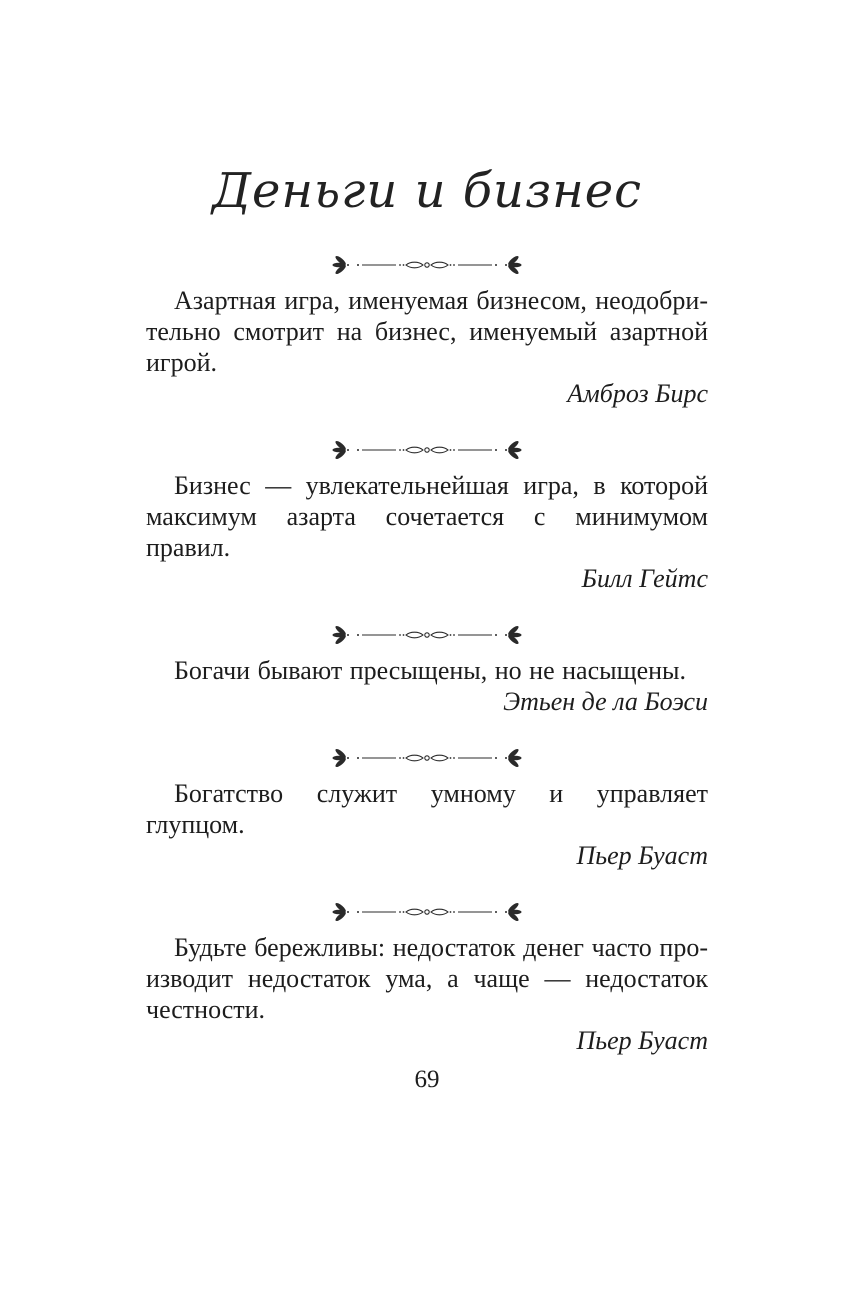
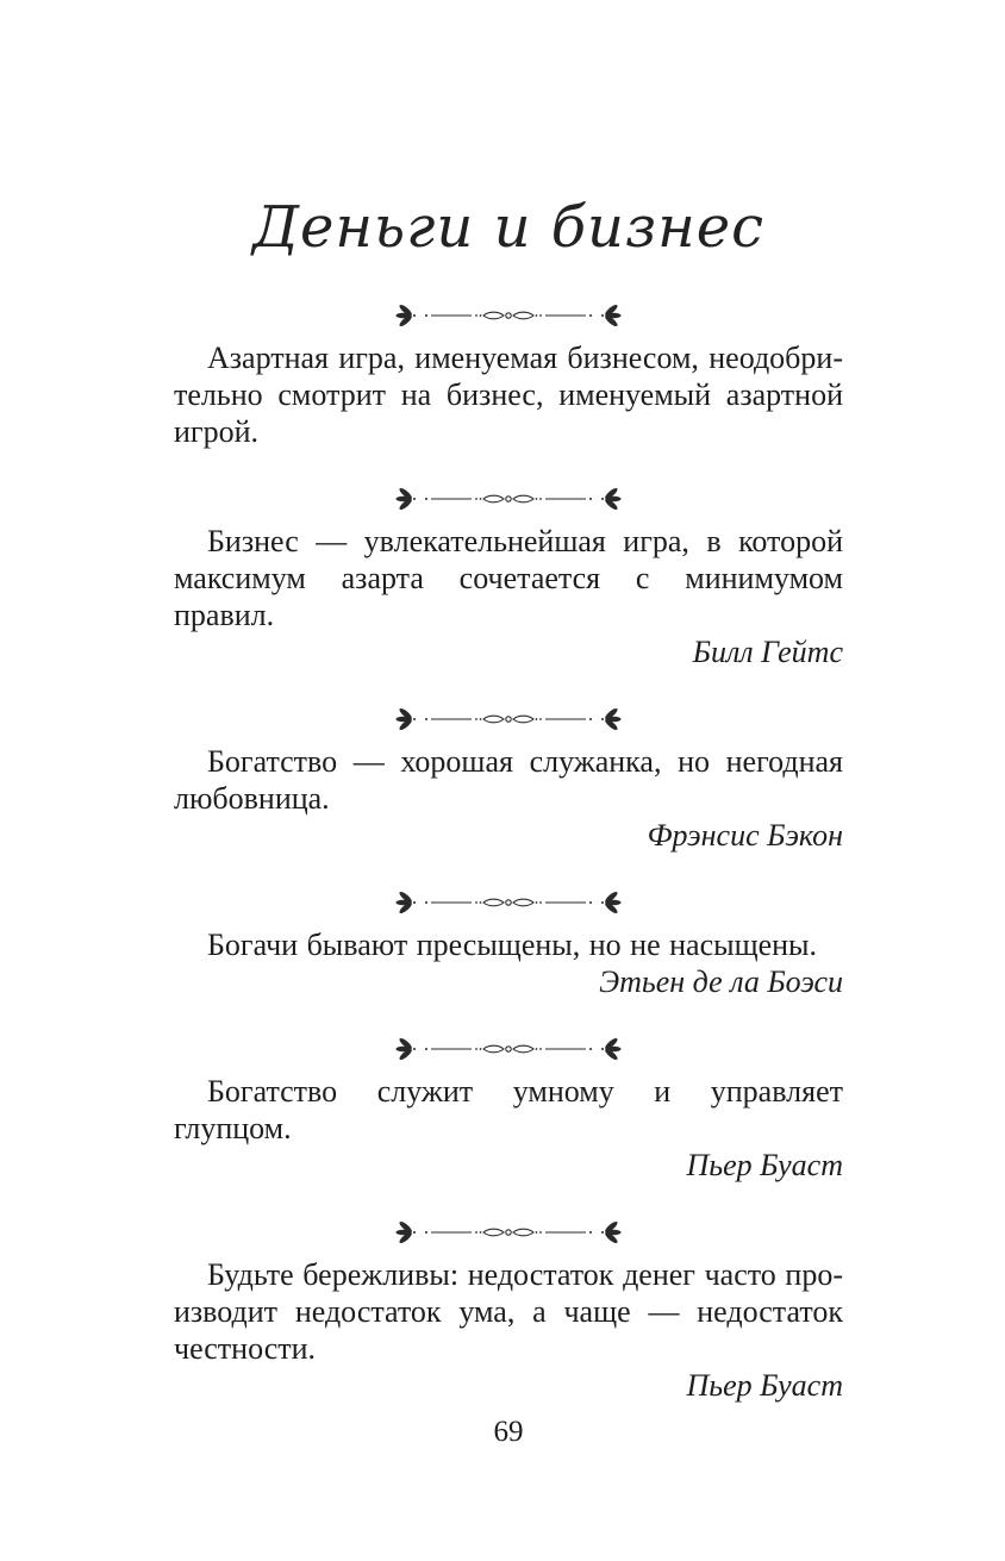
  Деньги и бизнес
  Азартная игра, именуемая бизнесом, неодобри­тельно смотрит на бизнес, именуемый азартной игрой.
- Амброз Бирс
  Бизнес — увлекательнейшая игра, в которой мак­симум азарта сочетается с минимумом правил.
  Билл Гейтс
+ Богатство — хорошая служанка, но негодная лю­бовница.
+ Фрэнсис Бэкон
  Богачи бывают пресыщены, но не насыщены.
  Этьен де ла Боэси
  Богатство служит умному и управляет глупцом.
  Пьер Буаст
  Будьте бережливы: недостаток денег часто про­изводит недостаток ума, а чаще — недостаток чест­ности.
  Пьер Буаст
  69
